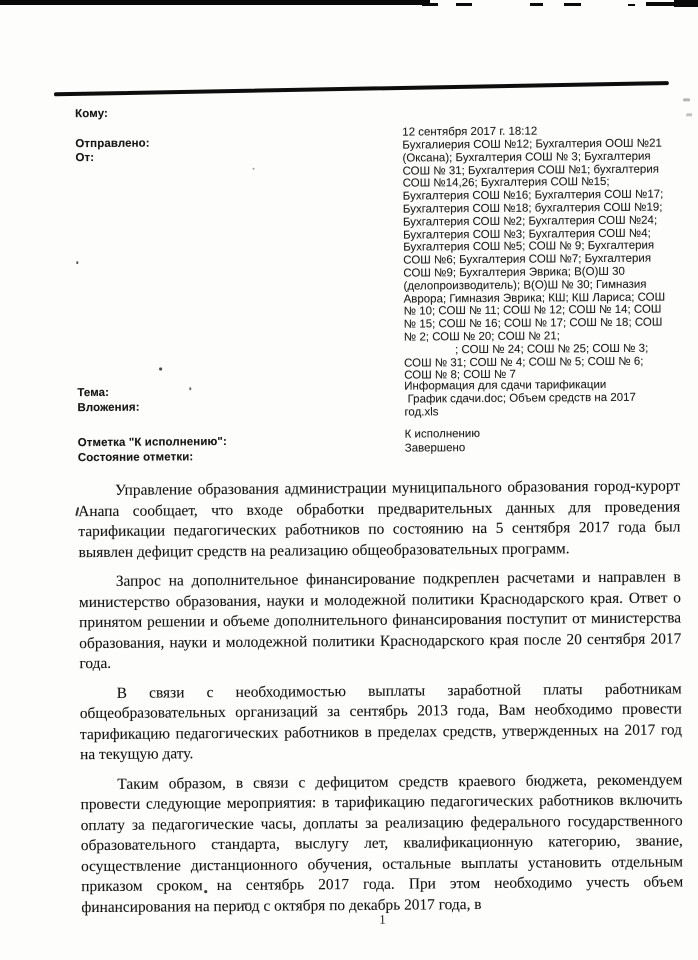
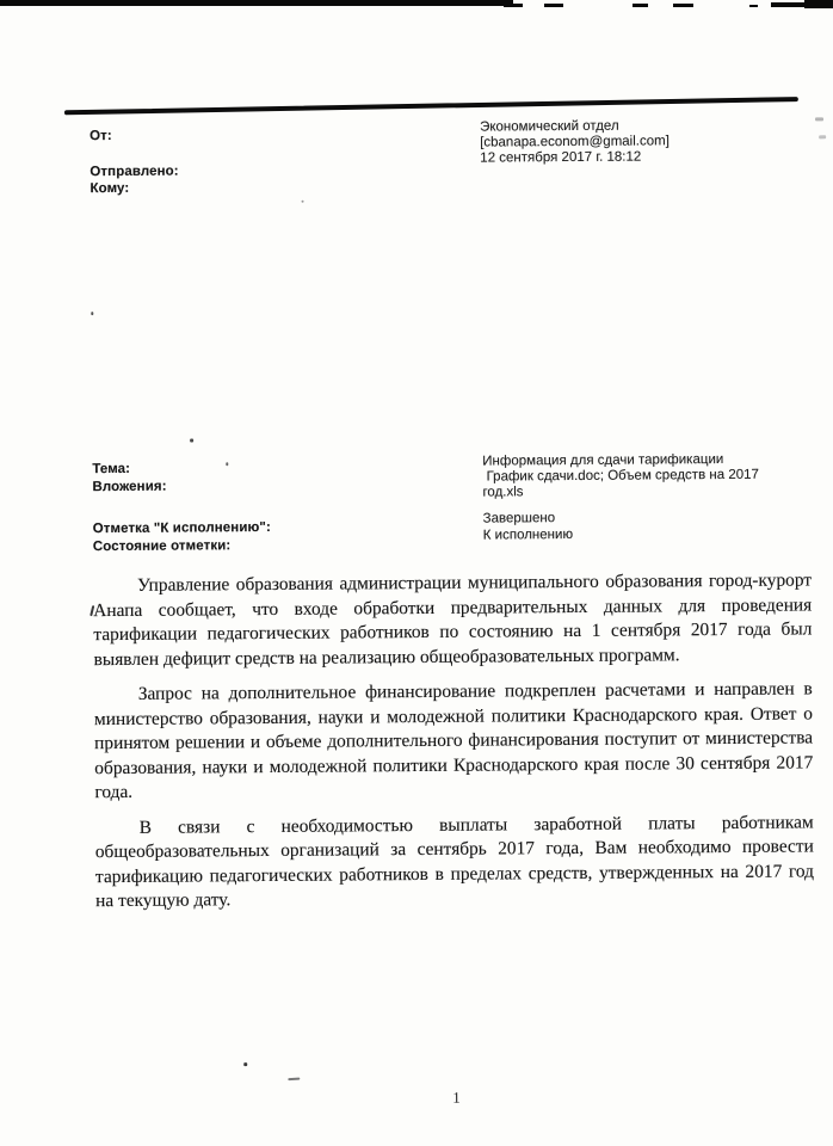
- Кому:
+ От:
+ Экономический отдел
+ [cbanapa.econom@gmail.com]
  Отправлено:
  12 сентября 2017 г. 18:12
- От:
+ Кому:
- Бухгалиерия СОШ №12; Бухгалтерия ООШ №21
- (Оксана); Бухгалтерия СОШ № 3; Бухгалтерия
- СОШ № 31; Бухгалтерия СОШ №1; бухгалтерия
- СОШ №14,26; Бухгалтерия СОШ №15;
- Бухгалтерия СОШ №16; Бухгалтерия СОШ №17;
- Бухгалтерия СОШ №18; бухгалтерия СОШ №19;
- Бухгалтерия СОШ №2; Бухгалтерия СОШ №24;
- Бухгалтерия СОШ №3; Бухгалтерия СОШ №4;
- Бухгалтерия СОШ №5; СОШ № 9; Бухгалтерия
- СОШ №6; Бухгалтерия СОШ №7; Бухгалтерия
- СОШ №9; Бухгалтерия Эврика; В(О)Ш 30
- (делопроизводитель); В(О)Ш № 30; Гимназия
- Аврора; Гимназия Эврика; КШ; КШ Лариса; СОШ
- № 10; СОШ № 11; СОШ № 12; СОШ № 14; СОШ
- № 15; СОШ № 16; СОШ № 17; СОШ № 18; СОШ
- № 2; СОШ № 20; СОШ № 21;
- ; СОШ № 24; СОШ № 25; СОШ № 3;
- СОШ № 31; СОШ № 4; СОШ № 5; СОШ № 6;
- СОШ № 8; СОШ № 7
  Тема:
  Информация для сдачи тарификации
  Вложения:
  График сдачи.doc; Объем средств на 2017
  год.xls
  Отметка "К исполнению":
- К исполнению
+ Завершено
  Состояние отметки:
- Завершено
+ К исполнению
- Управление образования администрации муниципального образования город-курорт Анапа сообщает, что входе обработки предварительных данных для проведения тарификации педагогических работников по состоянию на 5 сентября 2017 года был выявлен дефицит средств на реализацию общеобразовательных программ.
+ Управление образования администрации муниципального образования город-курорт Анапа сообщает, что входе обработки предварительных данных для проведения тарификации педагогических работников по состоянию на 1 сентября 2017 года был выявлен дефицит средств на реализацию общеобразовательных программ.
- Запрос на дополнительное финансирование подкреплен расчетами и направлен в министерство образования, науки и молодежной политики Краснодарского края. Ответ о принятом решении и объеме дополнительного финансирования поступит от министерства образования, науки и молодежной политики Краснодарского края после 20 сентября 2017 года.
+ Запрос на дополнительное финансирование подкреплен расчетами и направлен в министерство образования, науки и молодежной политики Краснодарского края. Ответ о принятом решении и объеме дополнительного финансирования поступит от министерства образования, науки и молодежной политики Краснодарского края после 30 сентября 2017 года.
- В связи с необходимостью выплаты заработной платы работникам общеобразовательных организаций за сентябрь 2013 года, Вам необходимо провести тарификацию педагогических работников в пределах средств, утвержденных на 2017 год на текущую дату.
+ В связи с необходимостью выплаты заработной платы работникам общеобразовательных организаций за сентябрь 2017 года, Вам необходимо провести тарификацию педагогических работников в пределах средств, утвержденных на 2017 год на текущую дату.
- Таким образом, в связи с дефицитом средств краевого бюджета, рекомендуем провести следующие мероприятия: в тарификацию педагогических работников включить оплату за педагогические часы, доплаты за реализацию федерального государственного образовательного стандарта, выслугу лет, квалификационную категорию, звание, осуществление дистанционного обучения, остальные выплаты установить отдельным приказом сроком на сентябрь 2017 года. При этом необходимо учесть объем финансирования на период с октября по декабрь 2017 года, в
  1
